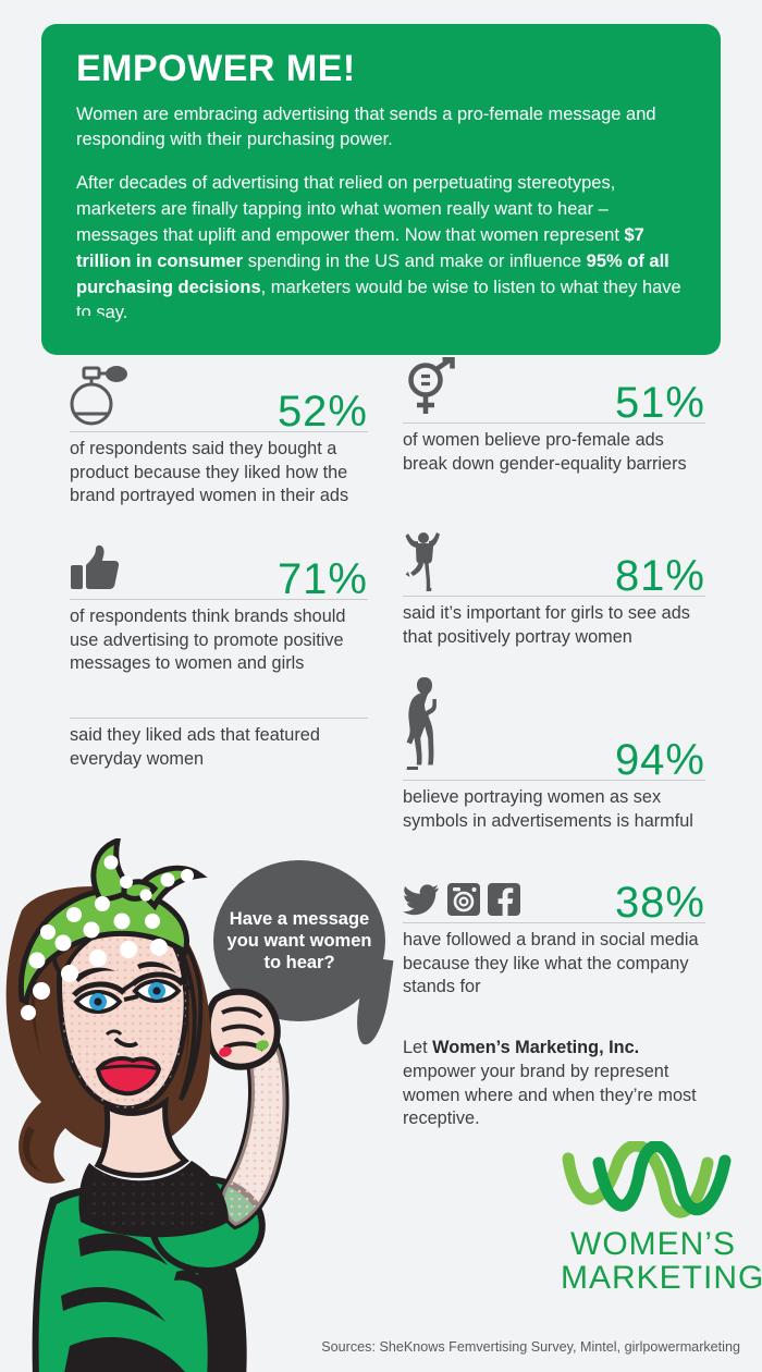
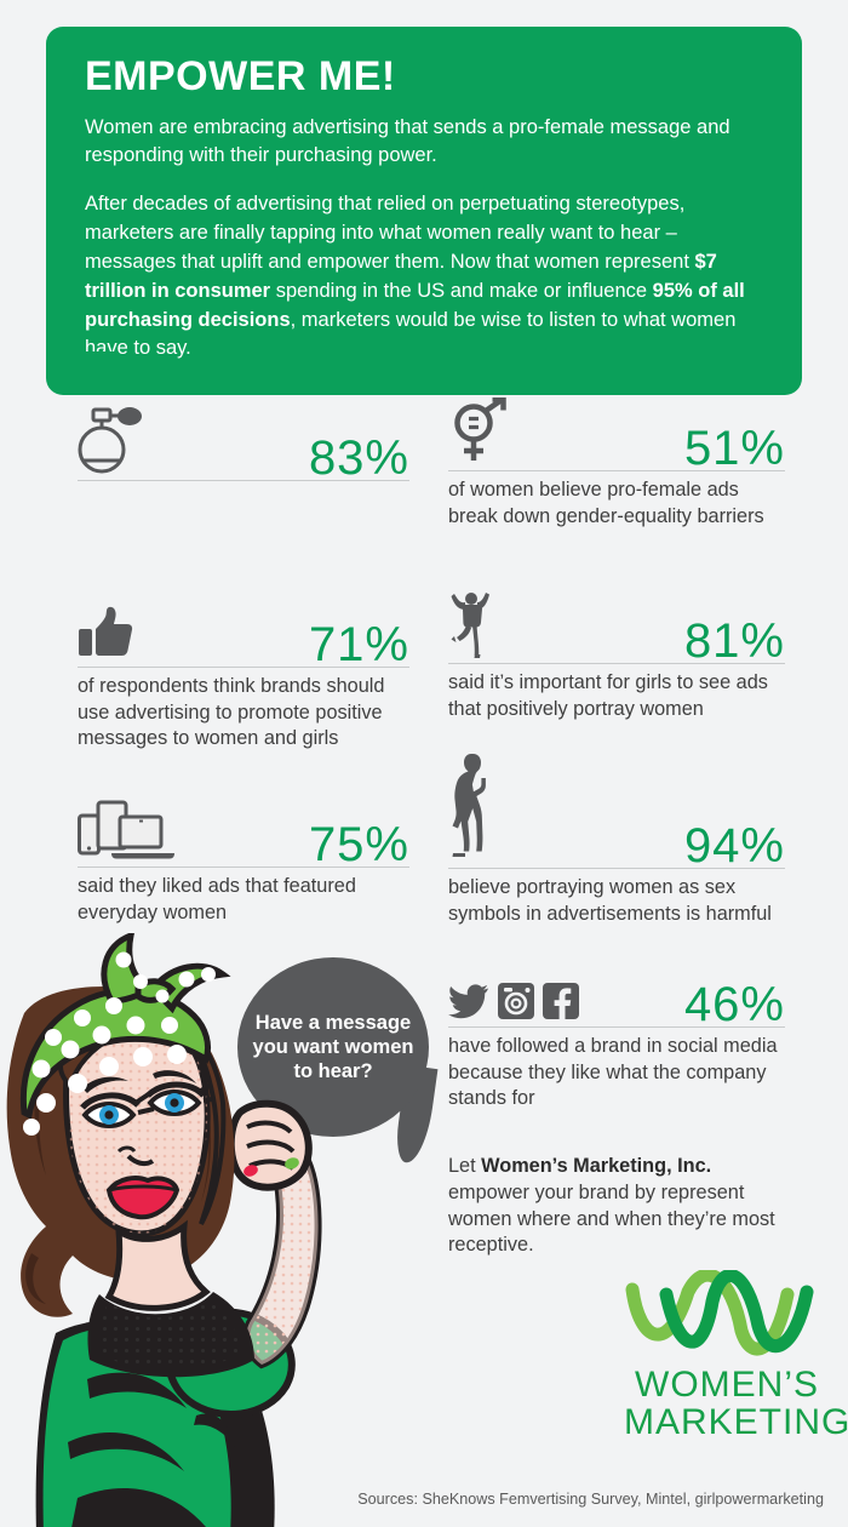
  EMPOWER ME!
  Women are embracing advertising that sends a pro-female message and responding with their purchasing power.
- After decades of advertising that relied on perpetuating stereotypes, marketers are finally tapping into what women really want to hear – messages that uplift and empower them. Now that women represent $7 trillion in consumer spending in the US and make or influence 95% of all purchasing decisions, marketers would be wise to listen to what they have to say.
+ After decades of advertising that relied on perpetuating stereotypes, marketers are finally tapping into what women really want to hear – messages that uplift and empower them. Now that women represent $7 trillion in consumer spending in the US and make or influence 95% of all purchasing decisions, marketers would be wise to listen to what women have to say.
- 52%
+ 83%
- of respondents said they bought a product because they liked how the brand portrayed women in their ads
  51%
  of women believe pro-female ads break down gender-equality barriers
  71%
  of respondents think brands should use advertising to promote positive messages to women and girls
  81%
  said it’s important for girls to see ads that positively portray women
+ 75%
  said they liked ads that featured everyday women
  94%
  believe portraying women as sex symbols in advertisements is harmful
- 38%
+ 46%
  have followed a brand in social media because they like what the company stands for
  Let Women’s Marketing, Inc. empower your brand by represent women where and when they’re most receptive.
  WOMEN’S
  MARKETING
  Have a message you want women to hear?
  Sources: SheKnows Femvertising Survey, Mintel, girlpowermarketing
